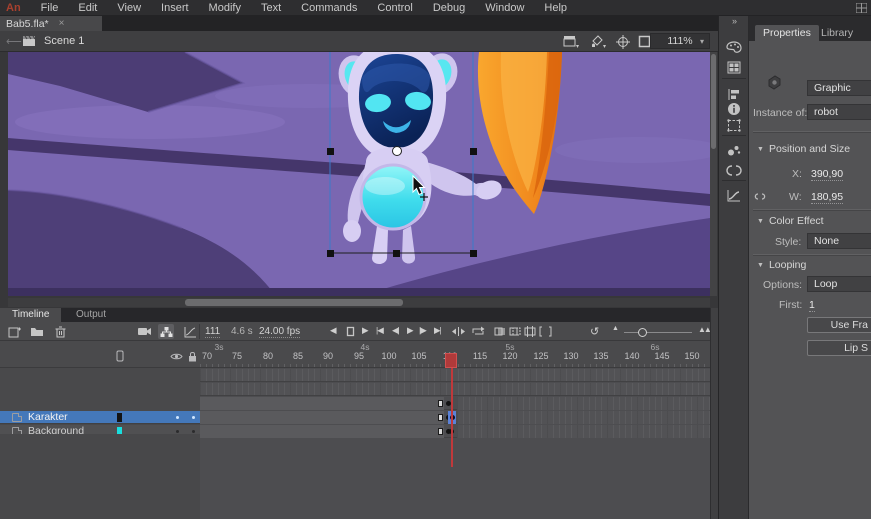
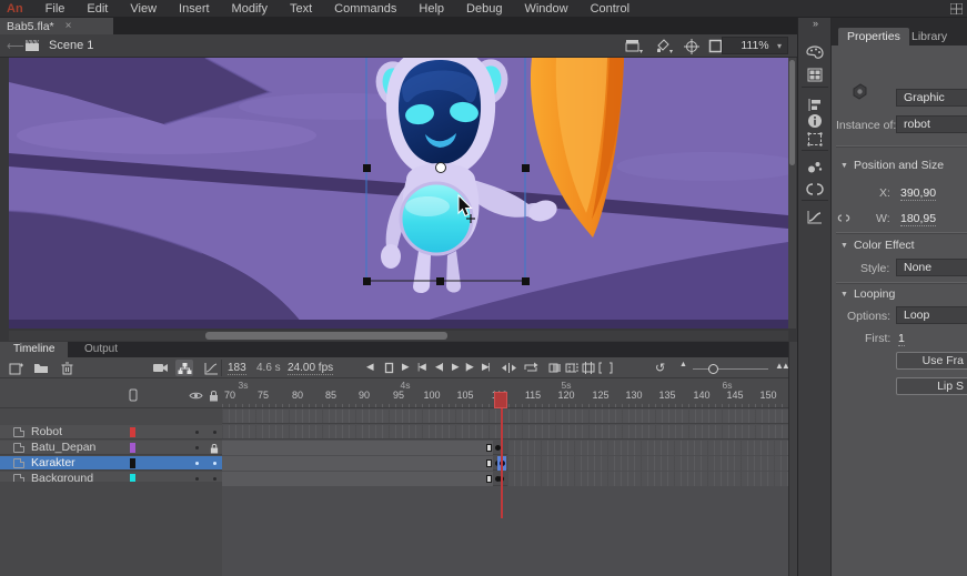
  An
  File
  Edit
  View
  Insert
  Modify
  Text
  Commands
- Control
+ Help
  Debug
  Window
- Help
+ Control
  Bab5.fla*
  ×
  ⟵
  Scene 1
  111%
  ▾
  Timeline
  Output
- 111
+ 183
  4.6 s
  24.00 fps
  ◀
  ▶
  |◀
  ◀|
  ▶
  |▶
  ▶|
  ↺
  ▲▲
+ Robot
+ Batu_Depan
  Karakter
  Background
  3s
  4s
  5s
  6s
  70
  75
  80
  85
  90
  95
  100
  105
  115
  120
  125
  130
  135
  140
  145
  150
  »
  Properties
  Library
  Graphic
  Instance of:
  robot
  Position and Size
  X:
  390,90
  W:
  180,95
  Color Effect
  Style:
  None
  Looping
  Options:
  Loop
  First:
  1
  Use Fra
  Lip S
